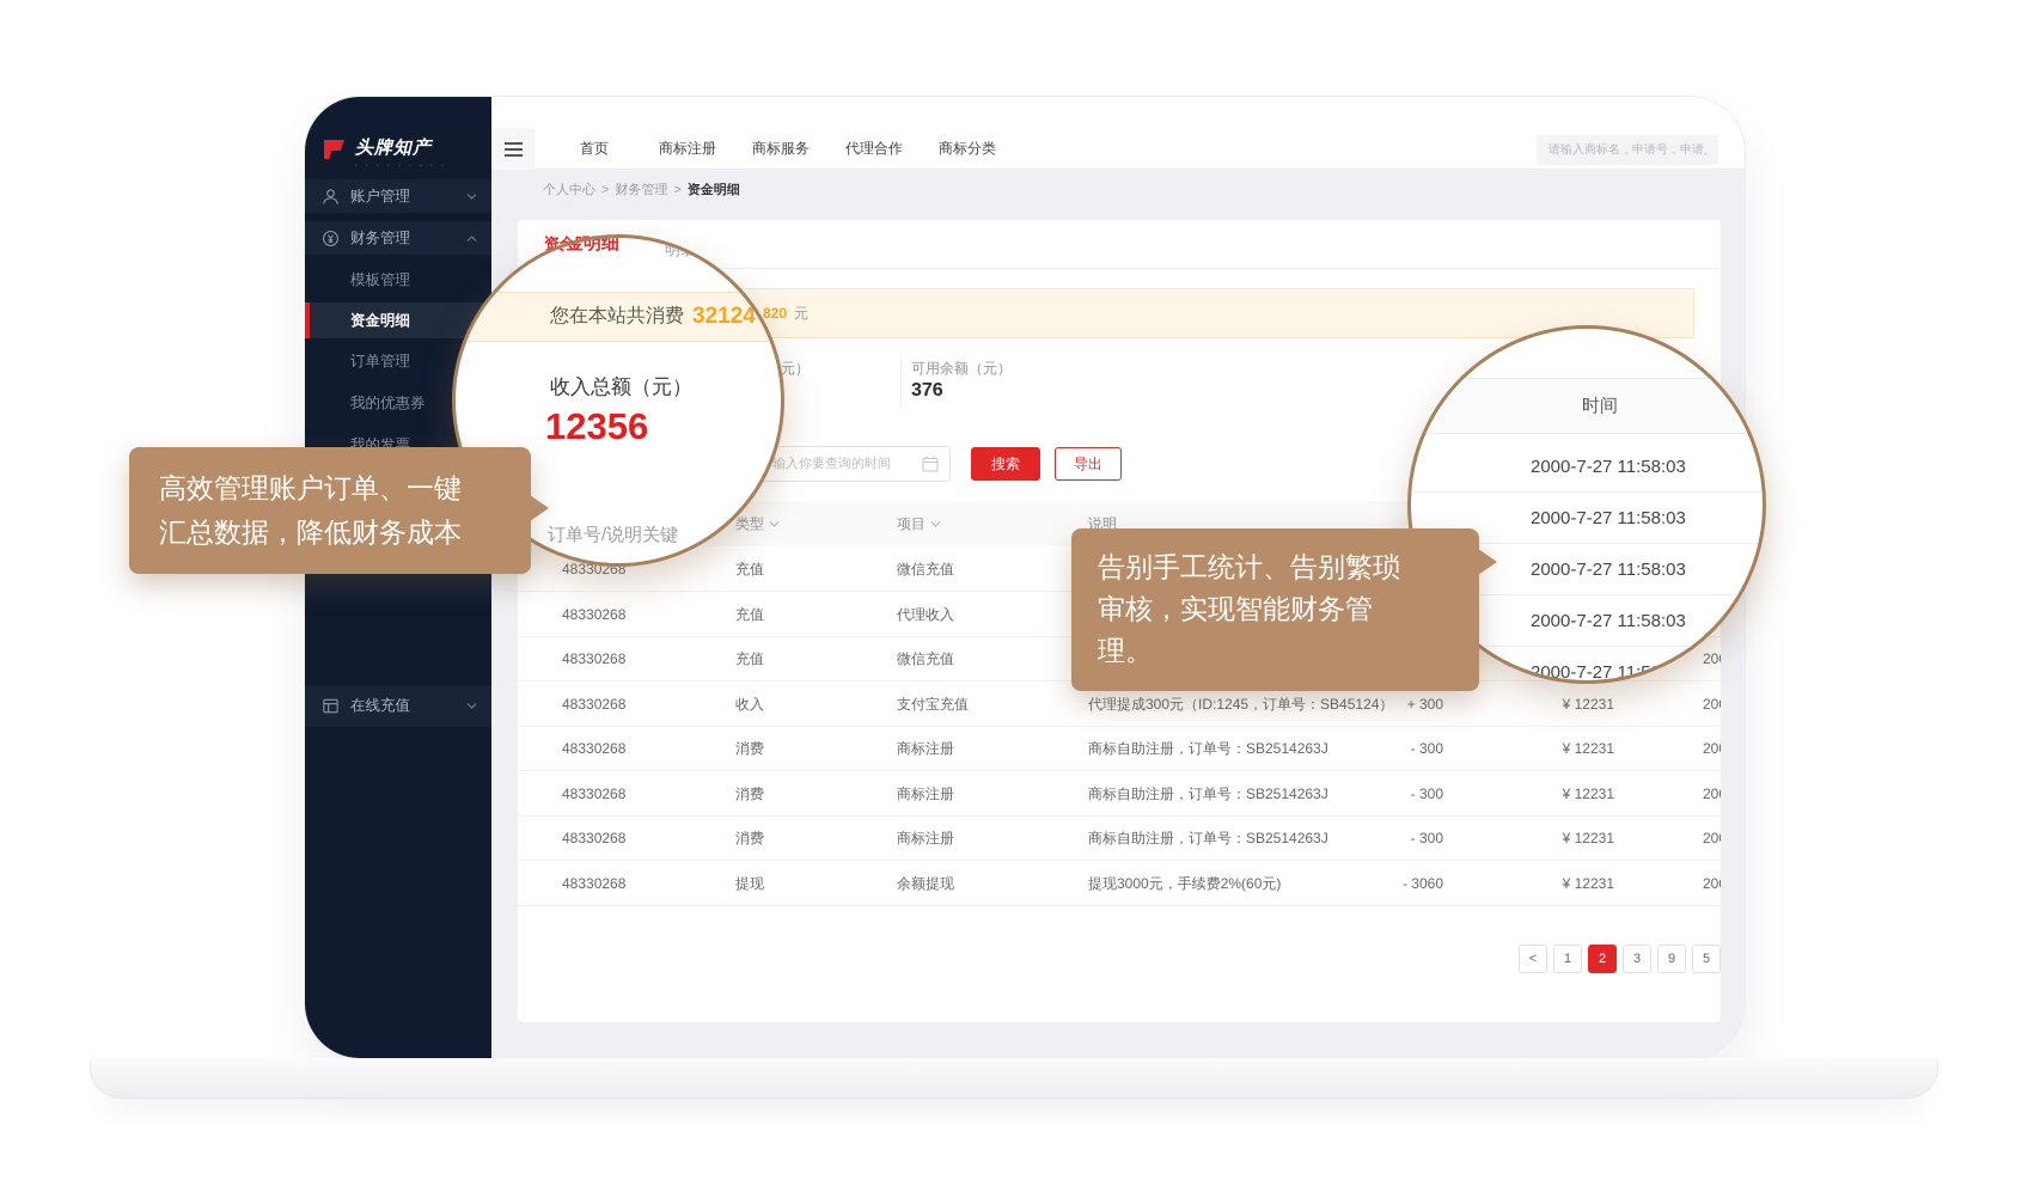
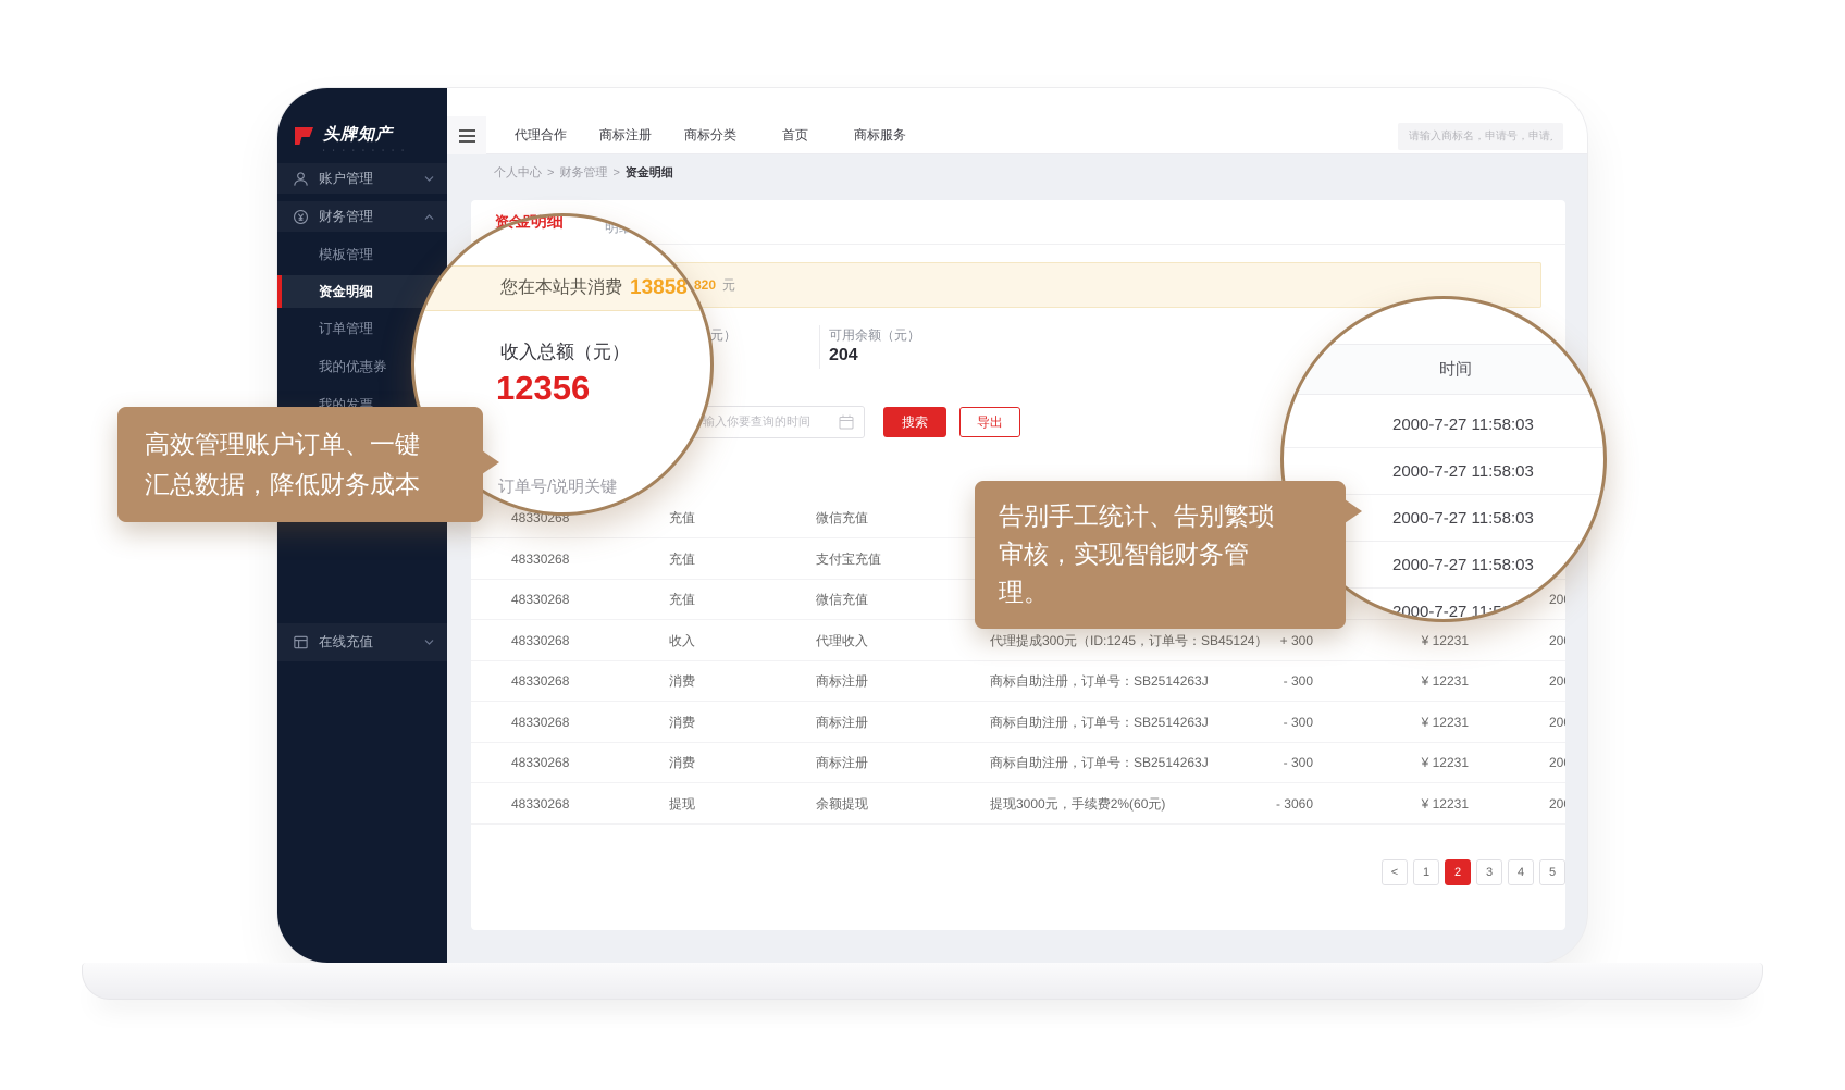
  头牌知产
  账户管理
  财务管理
  模板管理
  资金明细
  订单管理
  我的优惠券
  我的发票
  在线充值
- 首页
+ 代理合作
  商标注册
- 商标服务
+ 商标分类
- 代理合作
+ 首页
- 商标分类
+ 商标服务
  请输入商标名，申请号，申请
  个人中心
  >
  财务管理
  >
  资金明细
  元
  可用余额（元）
- 376
+ 204
  输入你要查询的时间
  搜索
  导出
- 类型
- 项目
- 说明
  48330268
  充值
  微信充值
  48330268
  充值
- 代理收入
+ 支付宝充值
  48330268
  充值
  微信充值
  48330268
  收入
- 支付宝充值
+ 代理收入
  代理提成300元（ID:1245，订单号：SB45124）
  + 300
  ¥ 12231
  48330268
  消费
  商标注册
  商标自助注册，订单号：SB2514263J
  - 300
  ¥ 12231
  48330268
  消费
  商标注册
  商标自助注册，订单号：SB2514263J
  - 300
  ¥ 12231
  48330268
  消费
  商标注册
  商标自助注册，订单号：SB2514263J
  - 300
  ¥ 12231
  48330268
  提现
  余额提现
  提现3000元，手续费2%(60元)
  - 3060
  ¥ 12231
  <
  1
  2
  3
- 9
+ 4
  5
  资金明细
  明细
  您在本站共消费
- 32124
+ 13858
  收入总额（元）
  12356
  订单号/说明关键
  时间
  2000-7-27 11:58:03
  2000-7-27 11:58:03
  2000-7-27 11:58:03
  2000-7-27 11:58:03
  2000-7-27 11:58:03
  高效管理账户订单、一键
  汇总数据，降低财务成本
  告别手工统计、告别繁琐
  审核，实现智能财务管
  理。
